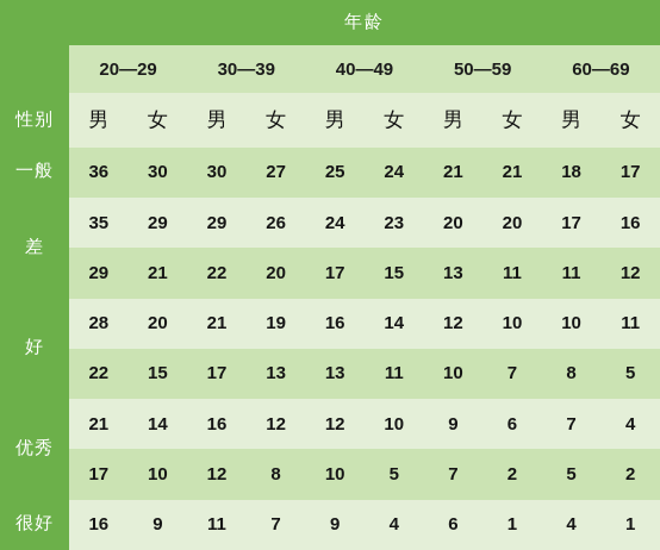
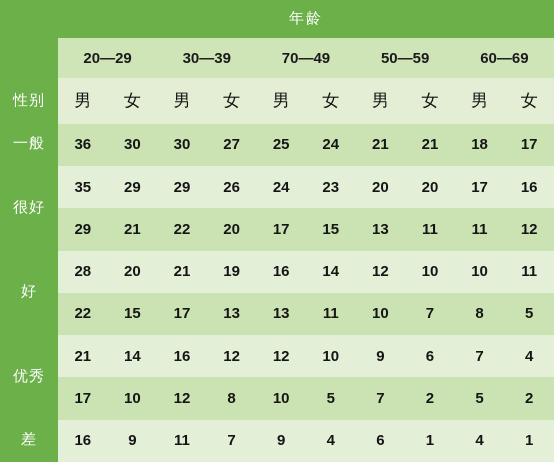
  	年龄
- 	20—29	30—39	40—49	50—59	60—69
+ 	20—29	30—39	70—49	50—59	60—69
  性别	男	女	男	女	男	女	男	女	男	女
  一般	36	30	30	27	25	24	21	21	18	17
- 差	35	29	29	26	24	23	20	20	17	16
+ 很好	35	29	29	26	24	23	20	20	17	16
  29	21	22	20	17	15	13	11	11	12
  好	28	20	21	19	16	14	12	10	10	11
  22	15	17	13	13	11	10	7	8	5
  优秀	21	14	16	12	12	10	9	6	7	4
  17	10	12	8	10	5	7	2	5	2
- 很好	16	9	11	7	9	4	6	1	4	1
+ 差	16	9	11	7	9	4	6	1	4	1
